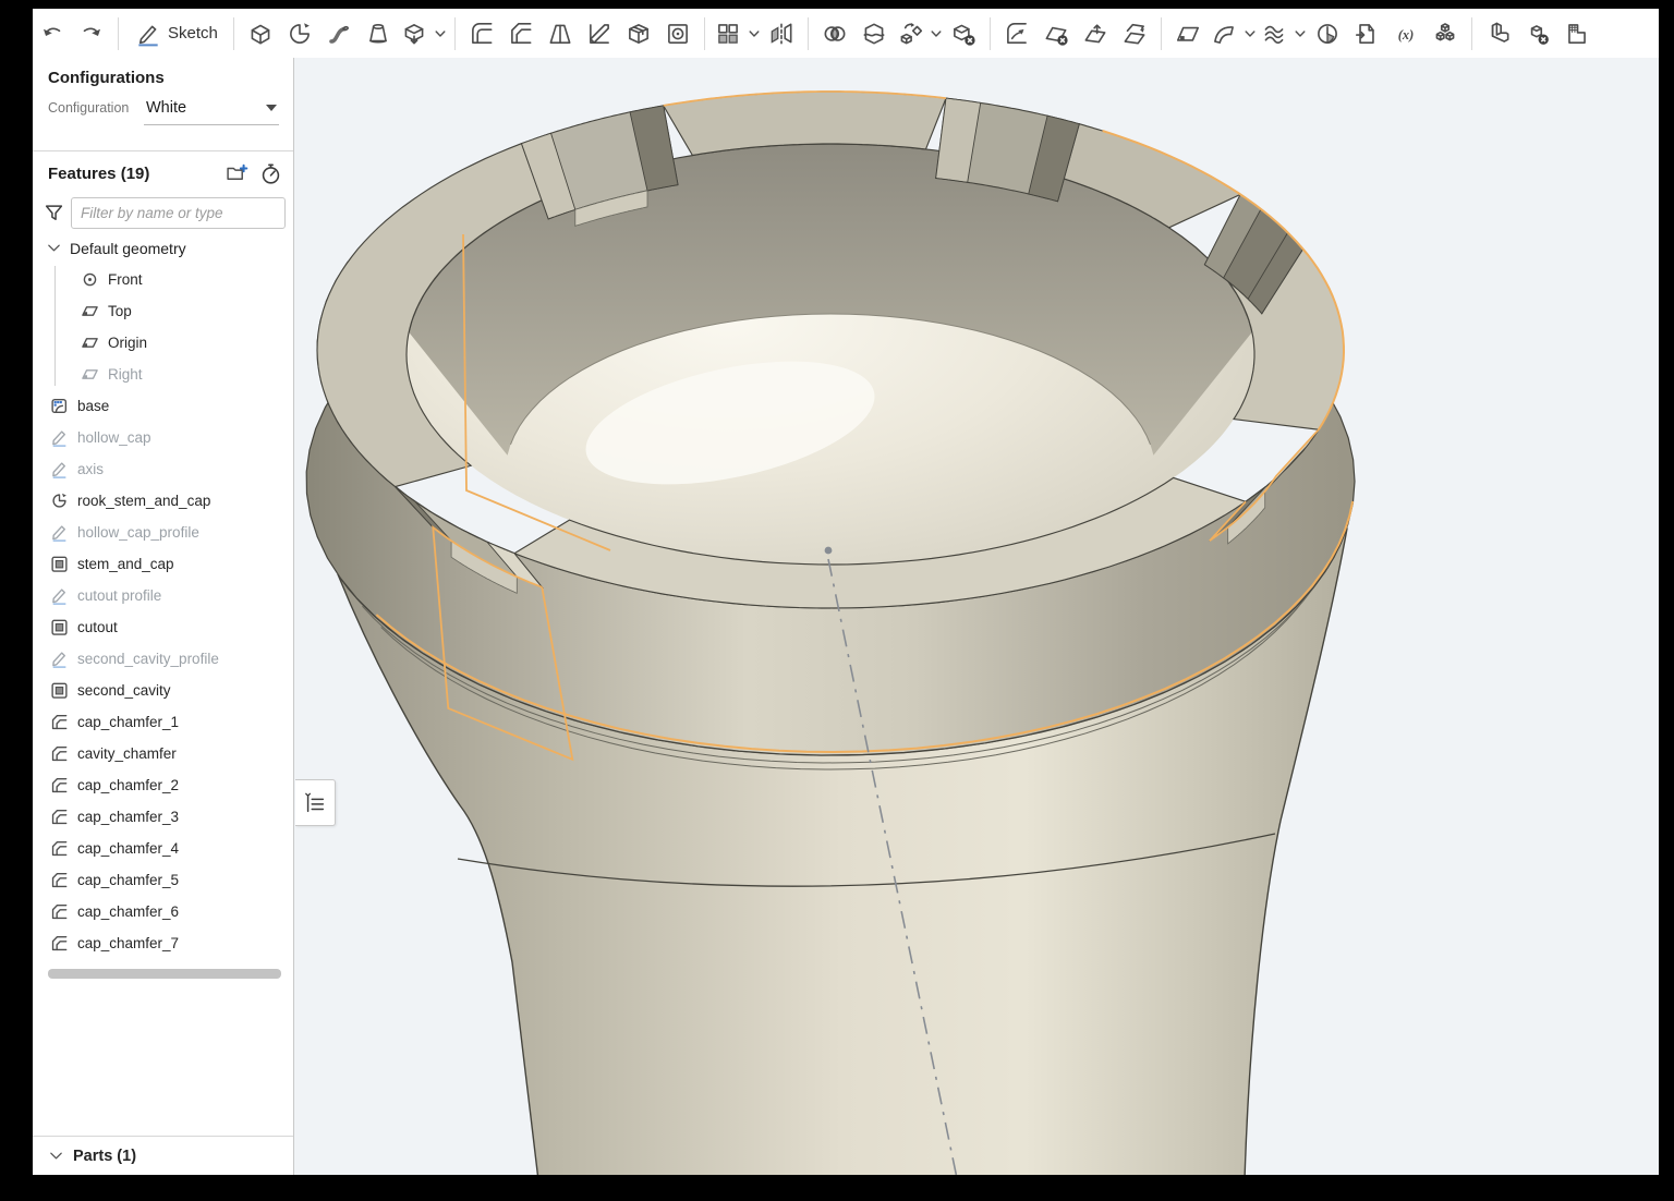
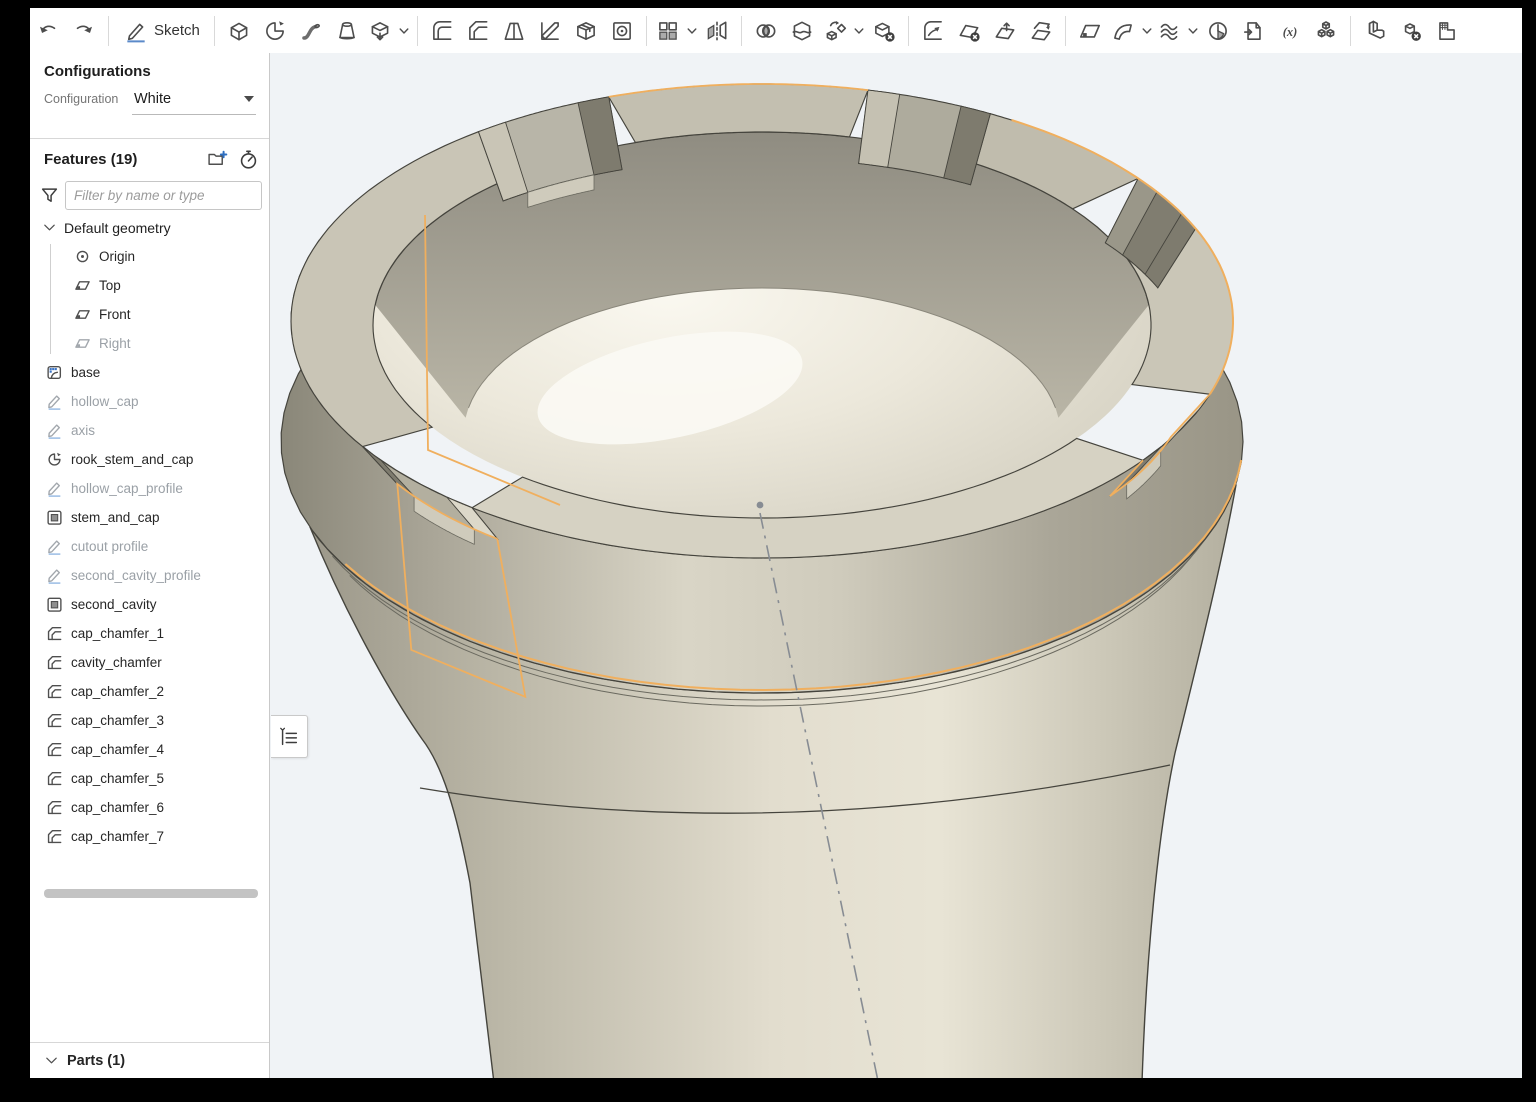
  Sketch
  (x)
  Configurations
  Configuration
  White
  Features (19)
  Filter by name or type
  Default geometry
- Front
+ Origin
  Top
- Origin
+ Front
  Right
  base
  hollow_cap
  axis
  rook_stem_and_cap
  hollow_cap_profile
  stem_and_cap
  cutout profile
- cutout
  second_cavity_profile
  second_cavity
  cap_chamfer_1
  cavity_chamfer
  cap_chamfer_2
  cap_chamfer_3
  cap_chamfer_4
  cap_chamfer_5
  cap_chamfer_6
  cap_chamfer_7
  Parts (1)
